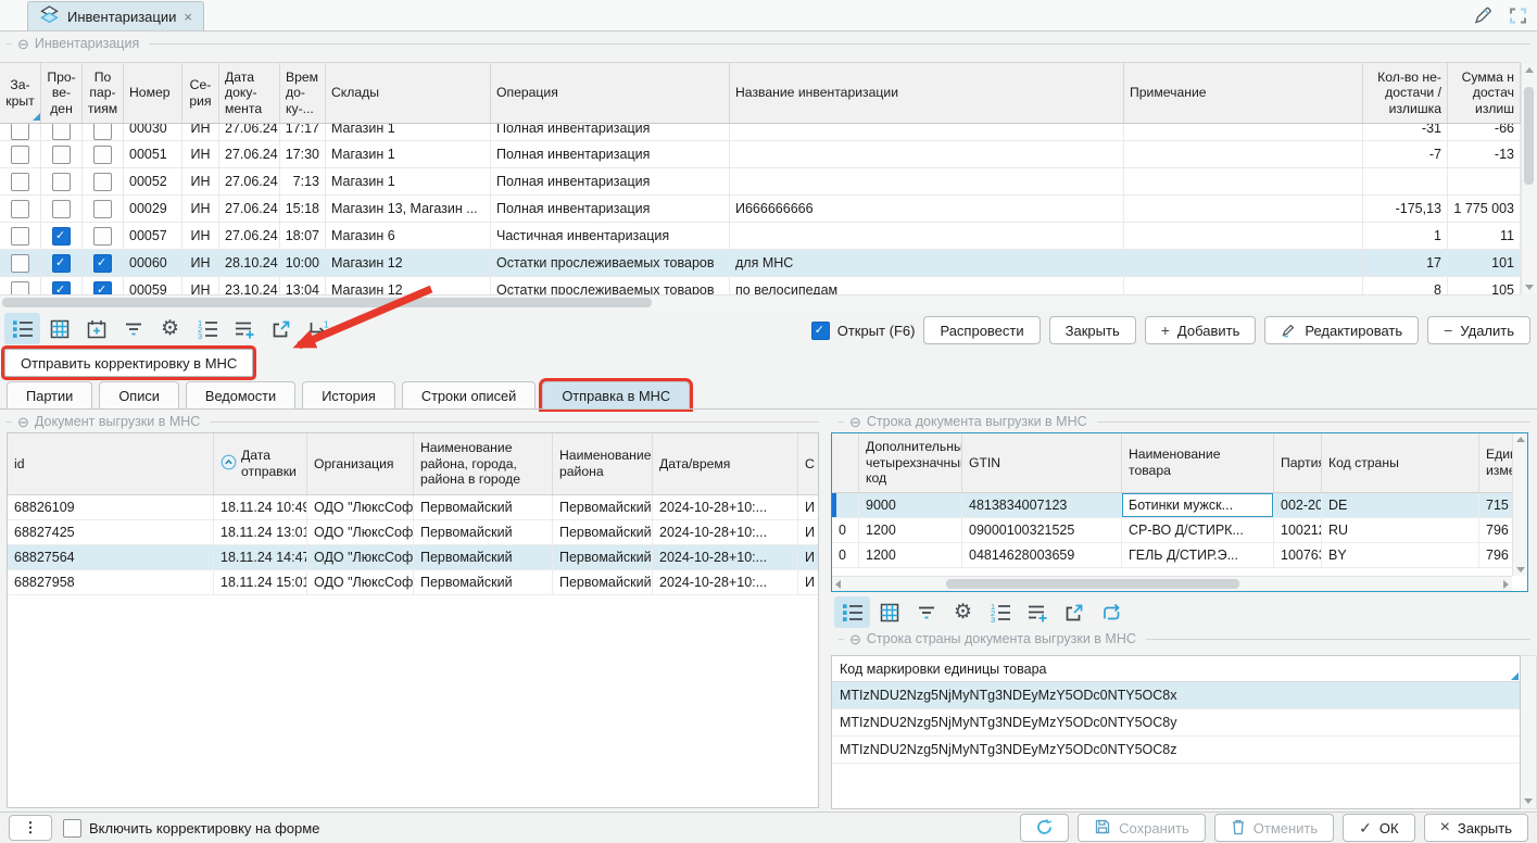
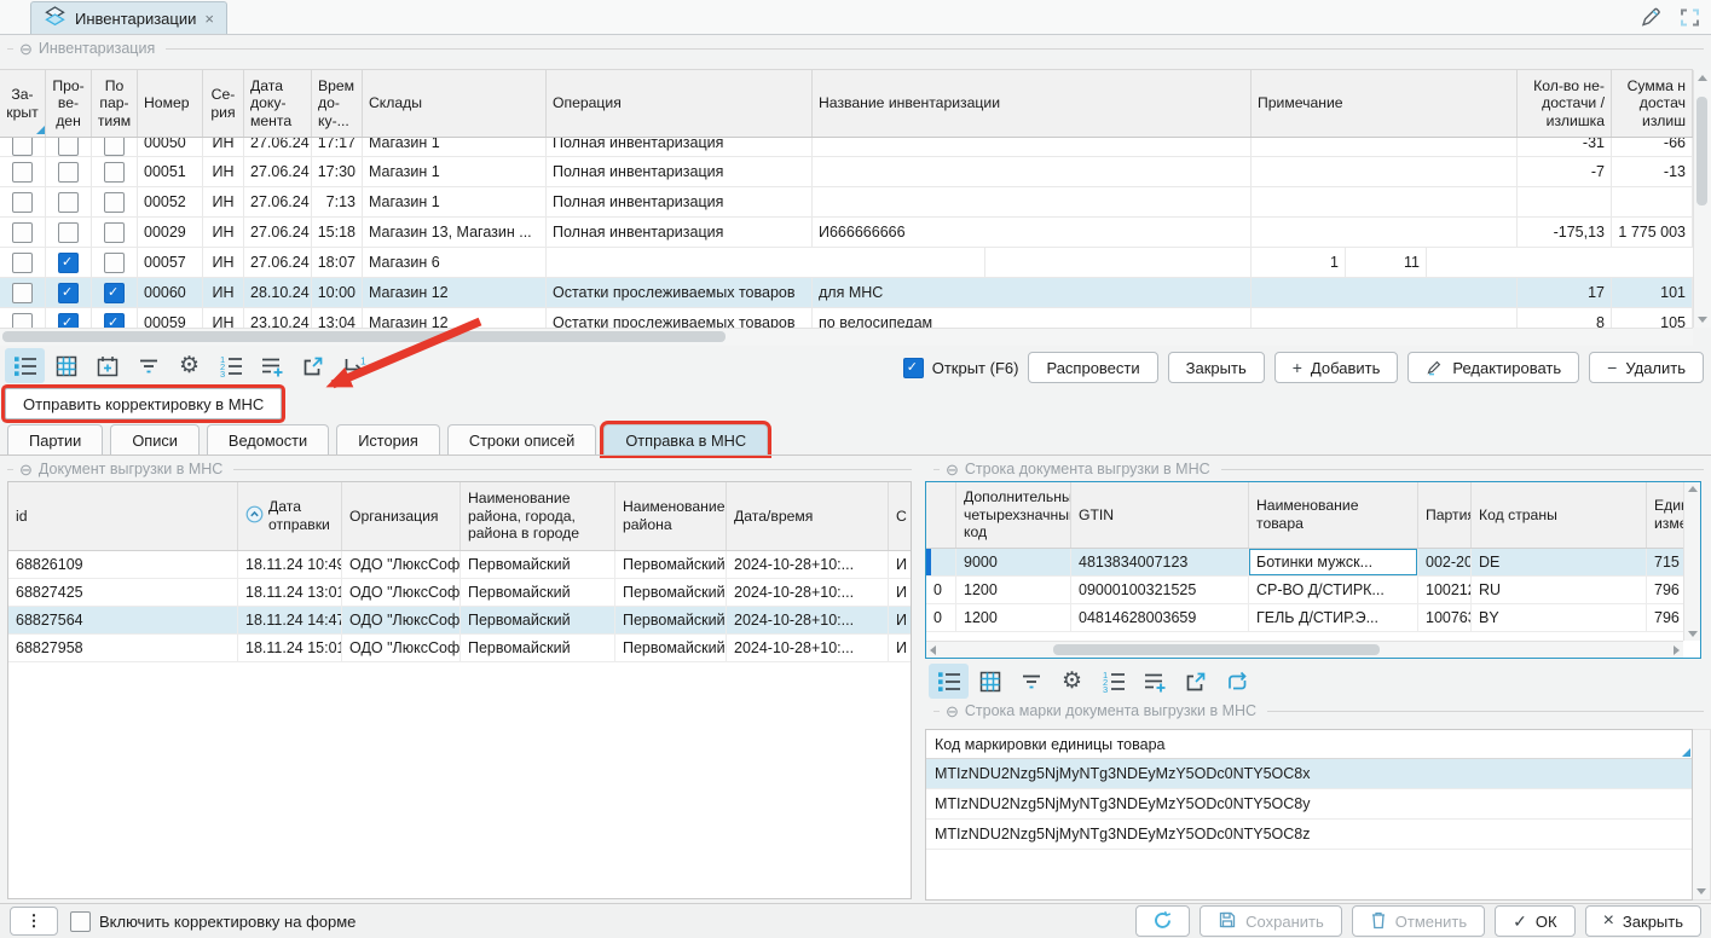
  Инвентаризации
  ×
  ⊖
  Инвентаризация
  За-
  крыт
  Про-
  ве-
  ден
  По
  пар-
  тиям
  Номер
  Се-
  рия
  Дата
  доку-
  мента
  Врем
  до-
  ку-...
  Склады
  Операция
  Название инвентаризации
  Примечание
  Кол-во не-
  достачи /
  излишка
  Сумма н
  достач
  излиш
- 00030
+ 00050
  ИН
  27.06.24
  17:17
  Магазин 1
  Полная инвентаризация
  -31
  -66
  00051
  ИН
  27.06.24
  17:30
  Магазин 1
  Полная инвентаризация
  -7
  -13
  00052
  ИН
  27.06.24
  7:13
  Магазин 1
  Полная инвентаризация
  00029
  ИН
  27.06.24
  15:18
  Магазин 13, Магазин ...
  Полная инвентаризация
  И666666666
  -175,13
  1 775 003
  00057
  ИН
  27.06.24
  18:07
  Магазин 6
- Частичная инвентаризация
  1
  11
  00060
  ИН
  28.10.24
  10:00
  Магазин 12
  Остатки прослеживаемых товаров
  для МНС
  17
  101
  00059
  ИН
  23.10.24
  13:04
  Магазин 12
  Остатки прослеживаемых товаров
  по велосипедам
  8
  105
  ⚙
  1
  2
  3
  1
  Открыт (F6)
  Распровести
  Закрыть
  +
  Добавить
  Редактировать
  −
  Удалить
  Отправить корректировку в МНС
  Партии
  Описи
  Ведомости
  История
  Строки описей
  Отправка в МНС
  ⊖
  Документ выгрузки в МНС
  id
  Дата
  отправки
  Организация
  Наименование
  района, города,
  района в городе
  Наименование
  района
  Дата/время
  С
  68826109
  18.11.24 10:49
  ОДО "ЛюксСоф
  Первомайский
  Первомайский
  2024-10-28+10:...
  И
  68827425
  18.11.24 13:01
  ОДО "ЛюксСоф
  Первомайский
  Первомайский
  2024-10-28+10:...
  И
  68827564
  18.11.24 14:47
  ОДО "ЛюксСоф
  Первомайский
  Первомайский
  2024-10-28+10:...
  И
  68827958
  18.11.24 15:01
  ОДО "ЛюксСоф
  Первомайский
  Первомайский
  2024-10-28+10:...
  И
  ⊖
  Строка документа выгрузки в МНС
  Дополнительны
  четырехзначны
  код
  GTIN
  Наименование
  товара
  Партия
  Код страны
  9000
  4813834007123
  Ботинки мужск...
  DE
  715
  0
  1200
  09000100321525
  СР-ВО Д/СТИРК...
  10021
  RU
  796
  0
  1200
  04814628003659
  ГЕЛЬ Д/СТИР.Э...
  10076
  BY
  796
  ⚙
  1
  2
  3
  ⊖
- Строка страны документа выгрузки в МНС
+ Строка марки документа выгрузки в МНС
  Код маркировки единицы товара
  MTIzNDU2Nzg5NjMyNTg3NDEyMzY5ODc0NTY5OC8x
  MTIzNDU2Nzg5NjMyNTg3NDEyMzY5ODc0NTY5OC8y
  MTIzNDU2Nzg5NjMyNTg3NDEyMzY5ODc0NTY5OC8z
  ⋮
  Включить корректировку на форме
  Сохранить
  Отменить
  ✓
  ОК
  ×
  Закрыть
